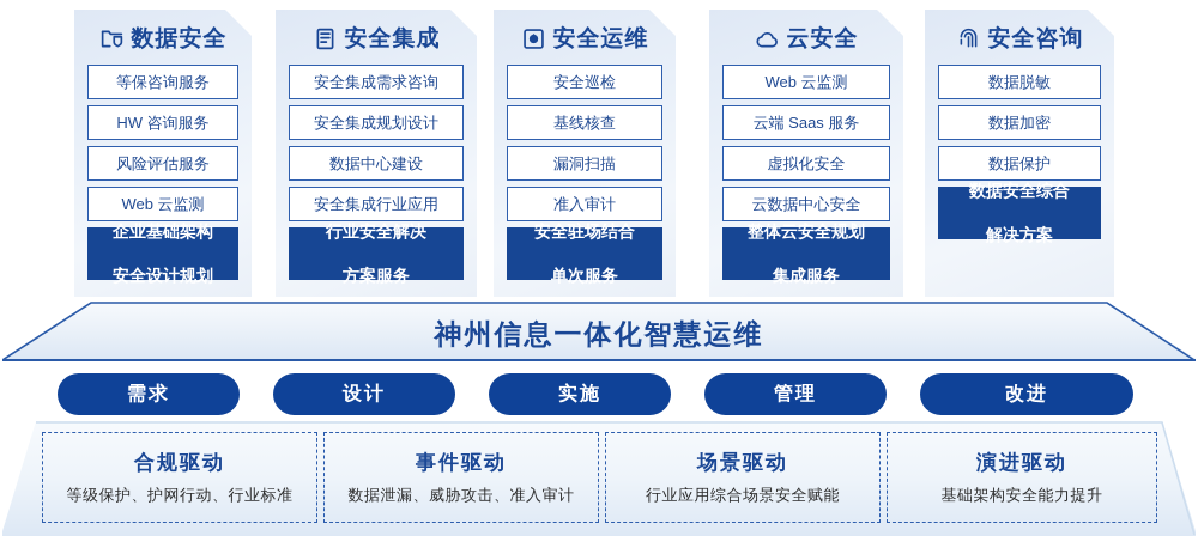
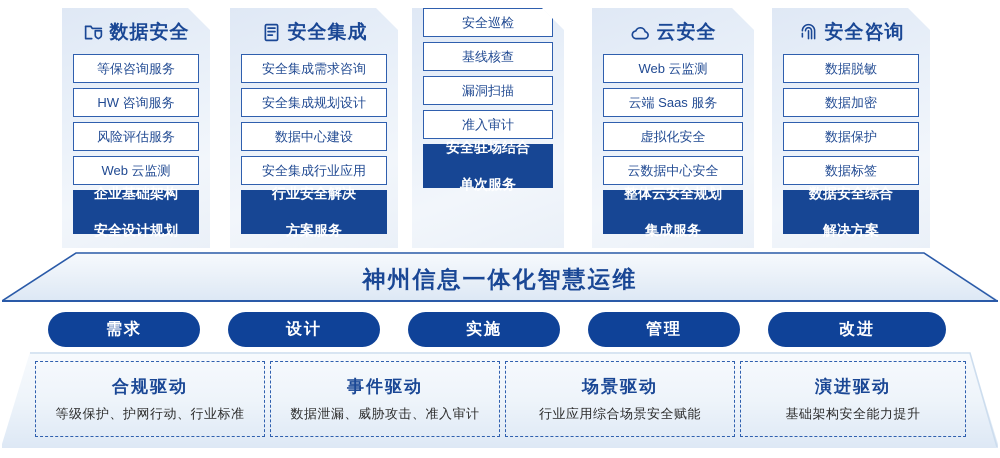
  数据安全
  等保咨询服务
  HW 咨询服务
  风险评估服务
  Web 云监测
  企业基础架构
  安全设计规划
  安全集成
  安全集成需求咨询
  安全集成规划设计
  数据中心建设
  安全集成行业应用
  行业安全解决
  方案服务
- 安全运维
  安全巡检
  基线核查
  漏洞扫描
  准入审计
  安全驻场结合
  单次服务
  云安全
  Web 云监测
  云端 Saas 服务
  虚拟化安全
  云数据中心安全
  整体云安全规划
  集成服务
  安全咨询
  数据脱敏
  数据加密
  数据保护
+ 数据标签
  数据安全综合
  解决方案
  神州信息一体化智慧运维
  需求
  设计
  实施
  管理
  改进
  合规驱动
  等级保护、护网行动、行业标准
  事件驱动
  数据泄漏、威胁攻击、准入审计
  场景驱动
  行业应用综合场景安全赋能
  演进驱动
  基础架构安全能力提升
